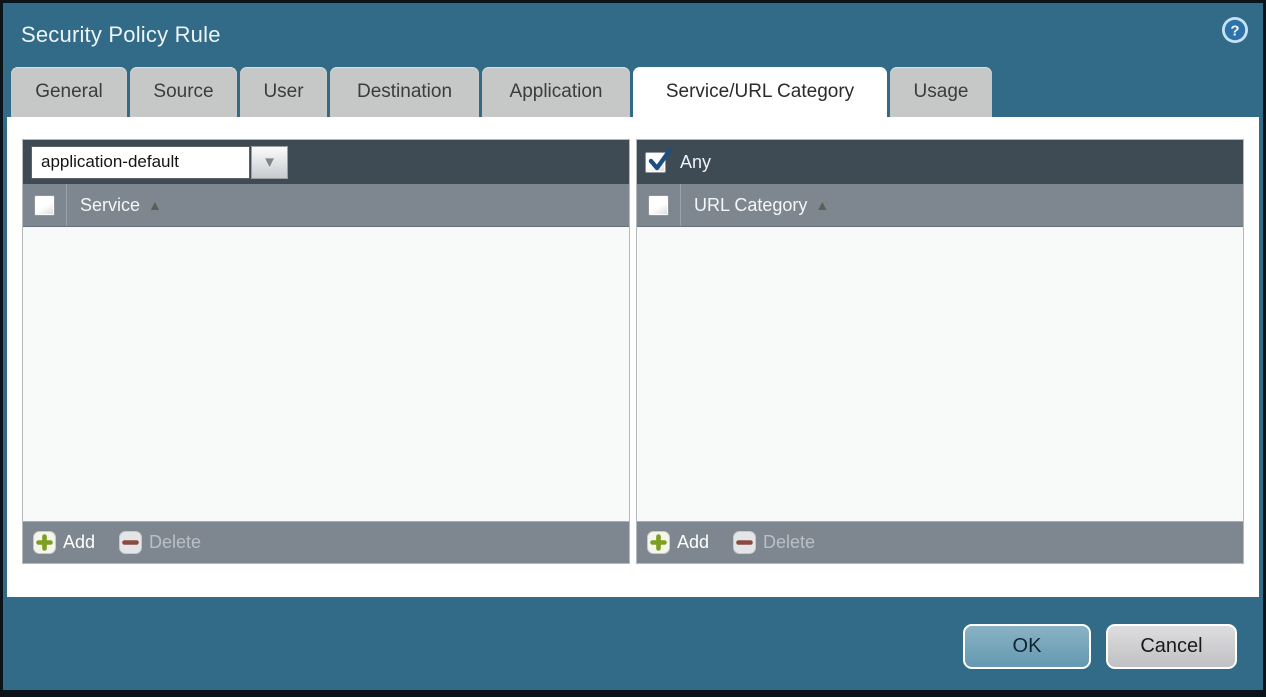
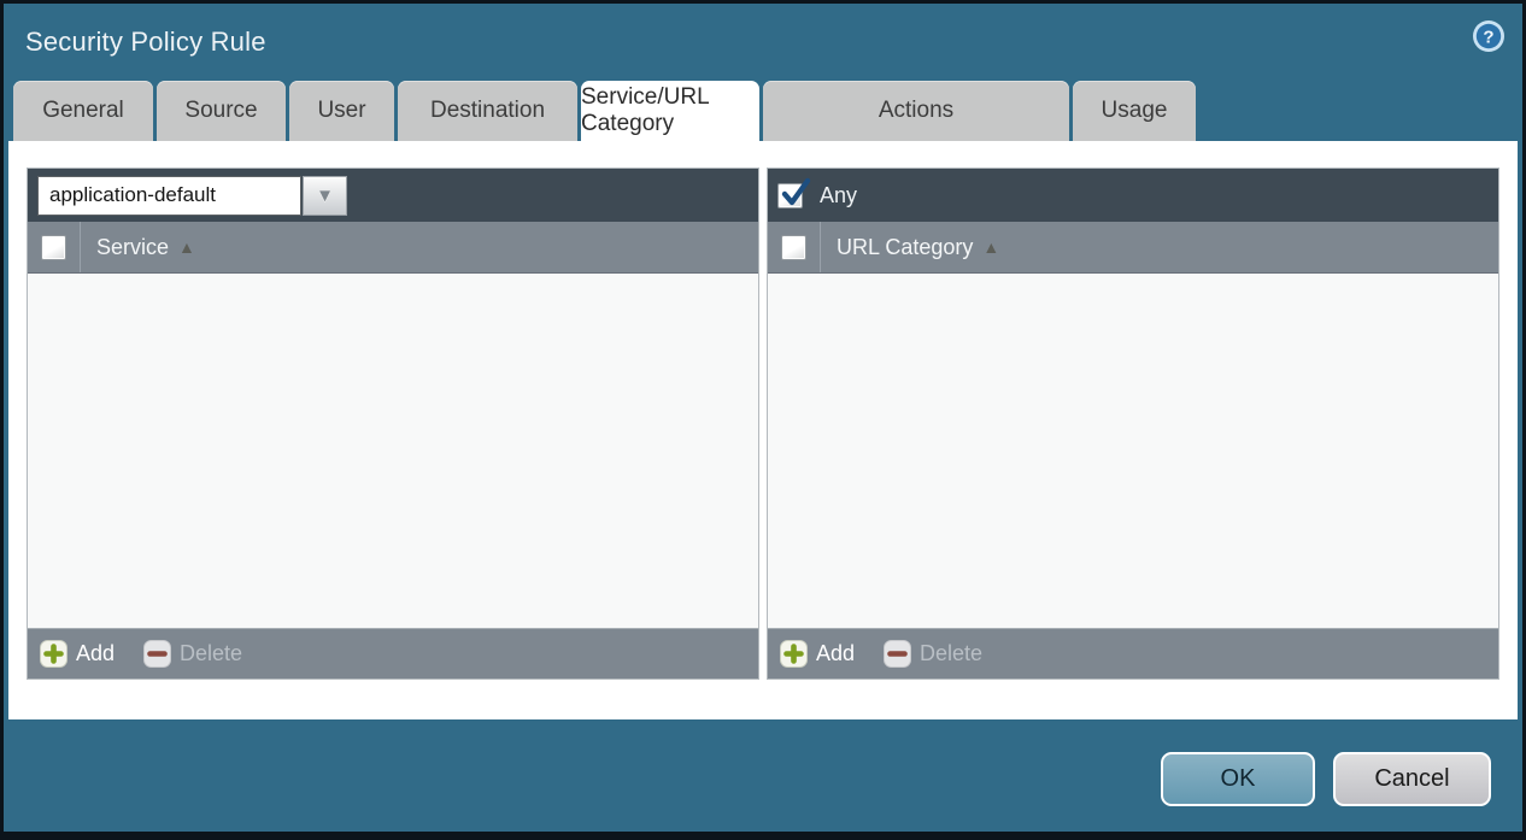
  Security Policy Rule
  ?
  General
  Source
  User
  Destination
- Application
  Service/URL Category
+ Actions
  Usage
  application-default
  ▼
  Service
  ▲
  Add
  Delete
  Any
  URL Category
  ▲
  Add
  Delete
  OK
  Cancel
